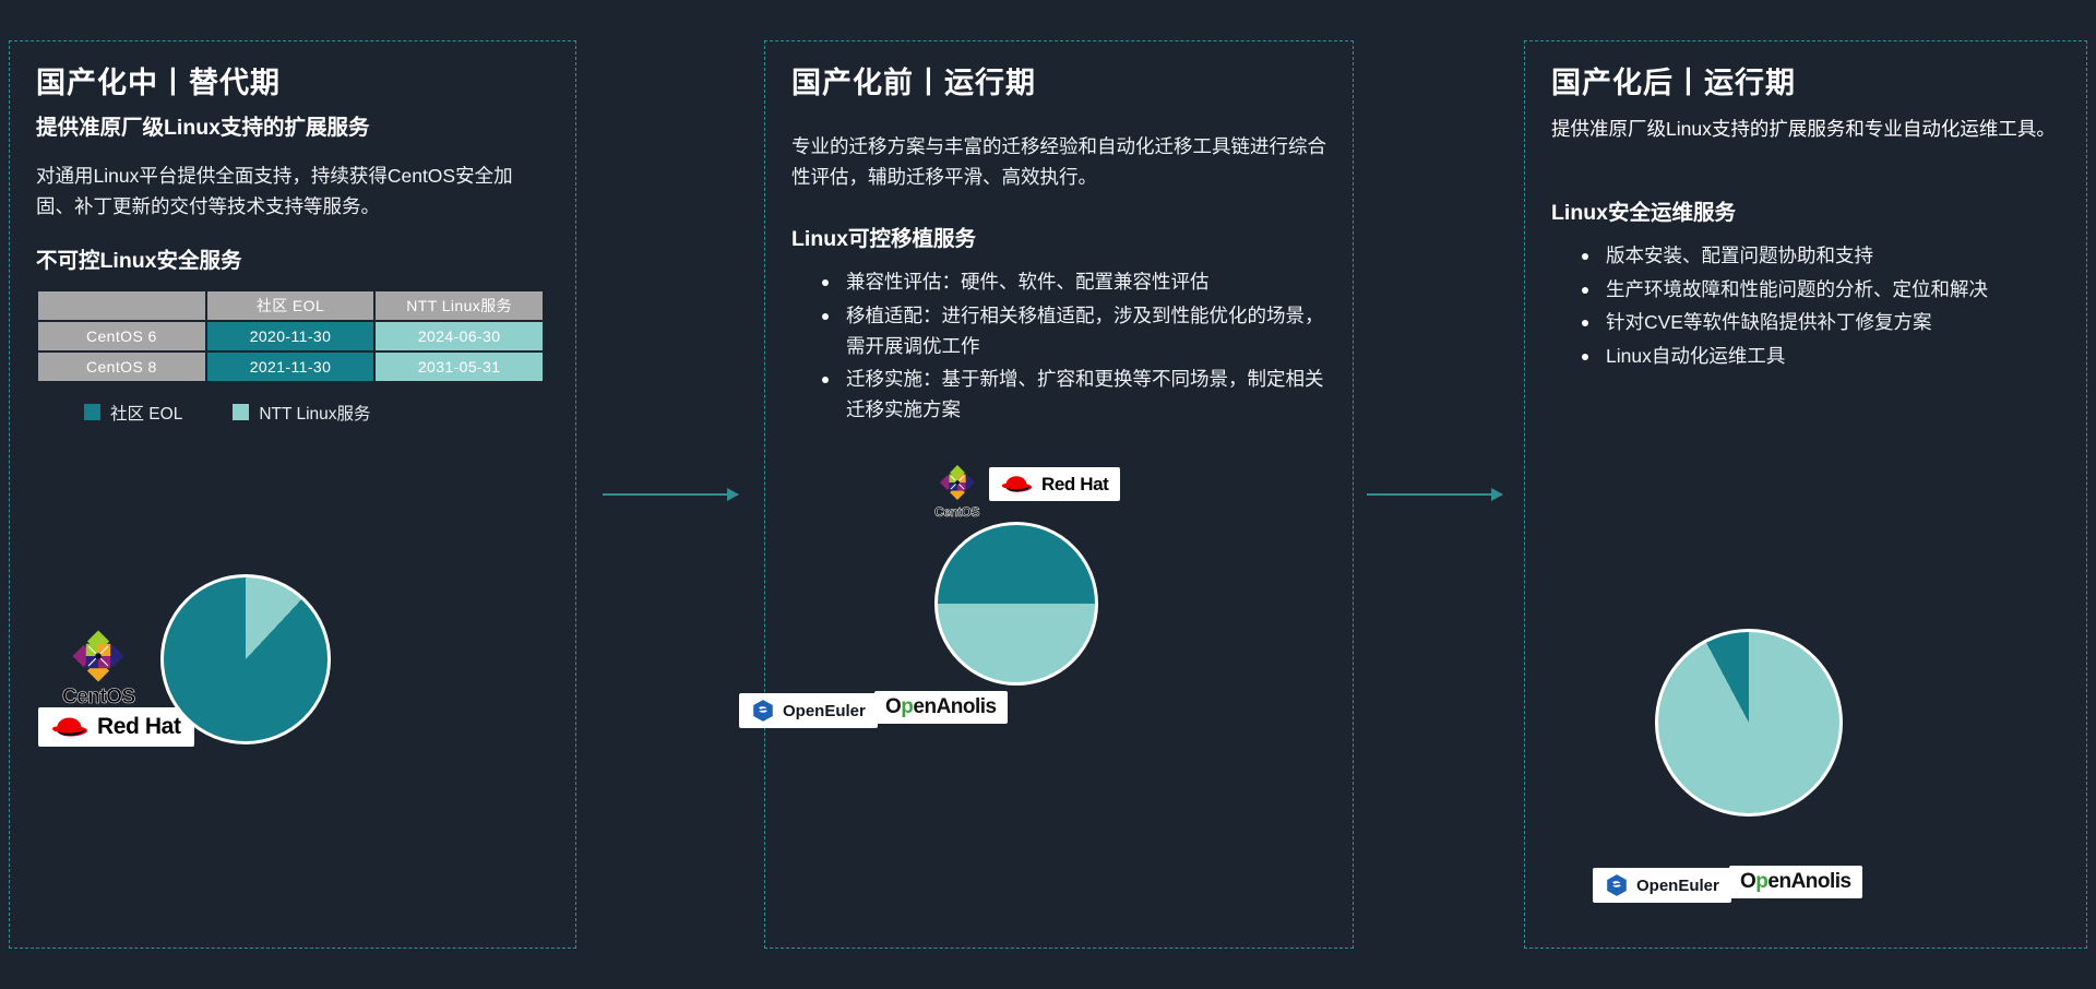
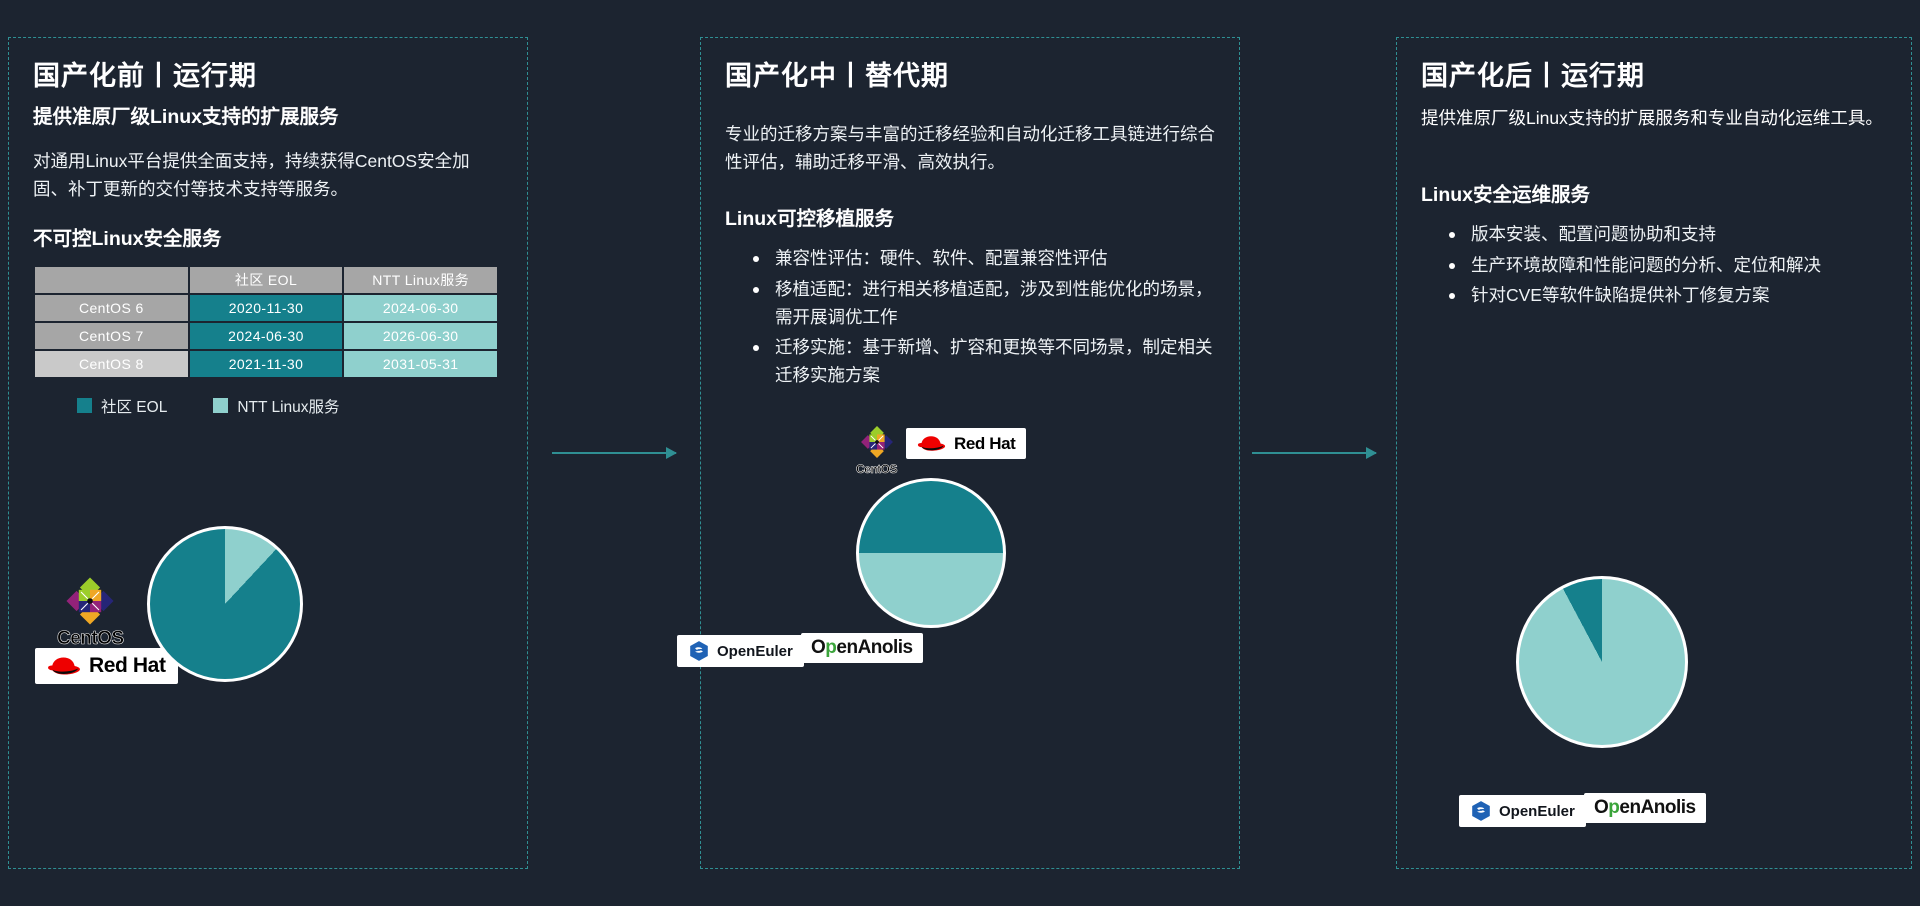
- 国产化中丨替代期
+ 国产化前丨运行期
  提供准原厂级Linux支持的扩展服务
  对通用Linux平台提供全面支持，持续获得CentOS安全加固、补丁更新的交付等技术支持等服务。
  不可控Linux安全服务
  	社区 EOL	NTT Linux服务
  CentOS 6	2020-11-30	2024-06-30
+ CentOS 7	2024-06-30	2026-06-30
  CentOS 8	2021-11-30	2031-05-31
  社区 EOL
  NTT Linux服务
  CentOS
  Red Hat
- 国产化前丨运行期
+ 国产化中丨替代期
  专业的迁移方案与丰富的迁移经验和自动化迁移工具链进行综合性评估，辅助迁移平滑、高效执行。
  Linux可控移植服务
  兼容性评估：硬件、软件、配置兼容性评估
  移植适配：进行相关移植适配，涉及到性能优化的场景，需开展调优工作
  迁移实施：基于新增、扩容和更换等不同场景，制定相关迁移实施方案
  CentOS
  Red Hat
  OpenEuler
  OpenAnolis
  国产化后丨运行期
  提供准原厂级Linux支持的扩展服务和专业自动化运维工具。
  Linux安全运维服务
  版本安装、配置问题协助和支持
  生产环境故障和性能问题的分析、定位和解决
  针对CVE等软件缺陷提供补丁修复方案
- Linux自动化运维工具
  OpenEuler
  OpenAnolis
